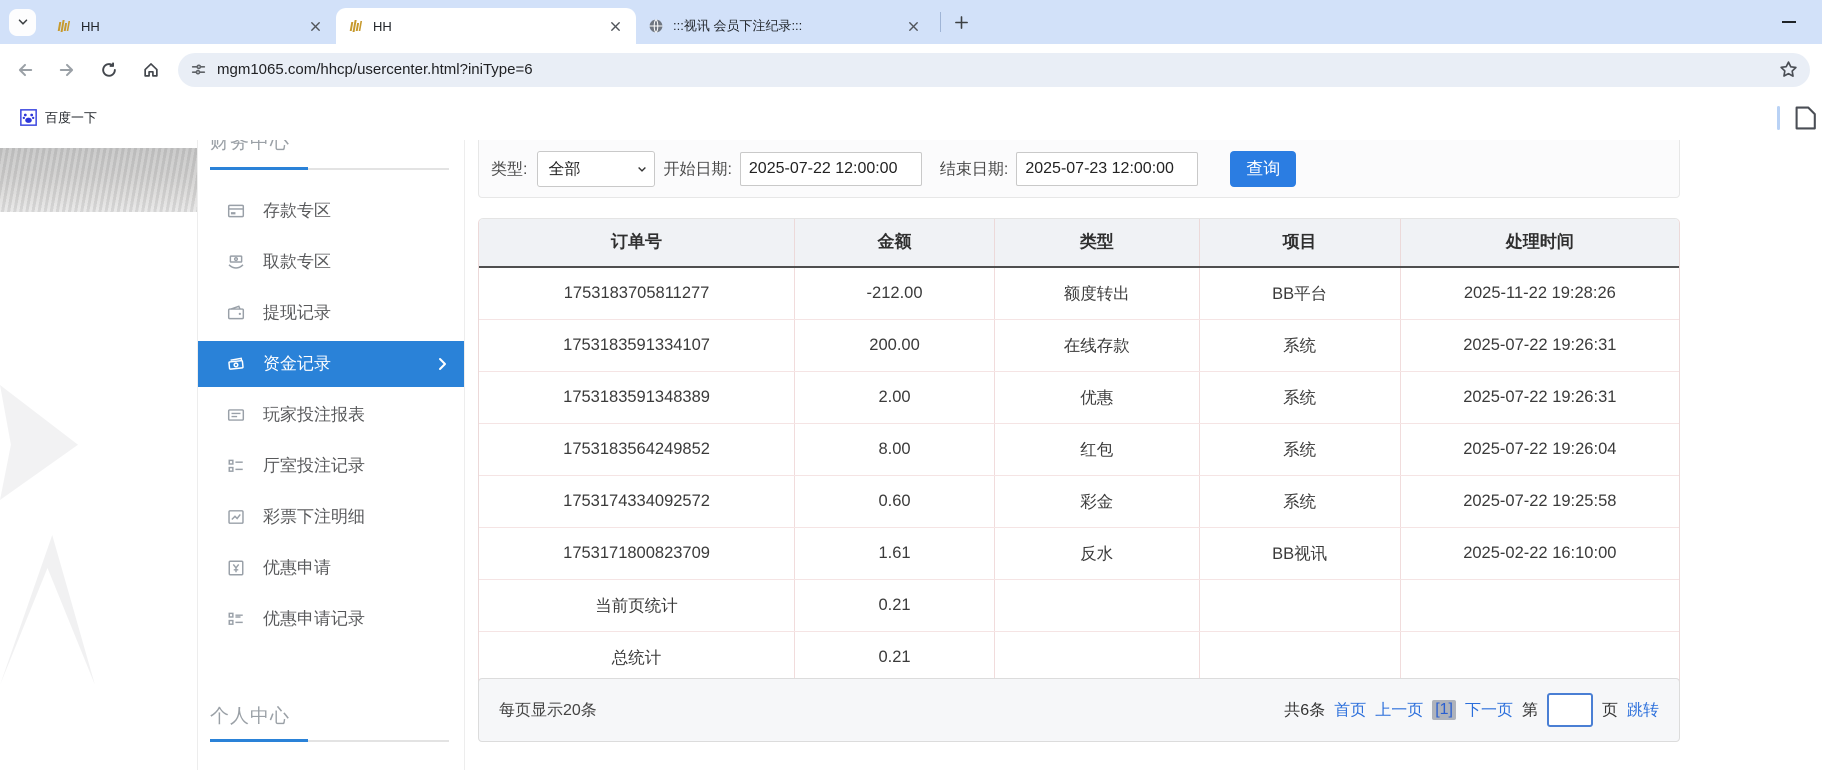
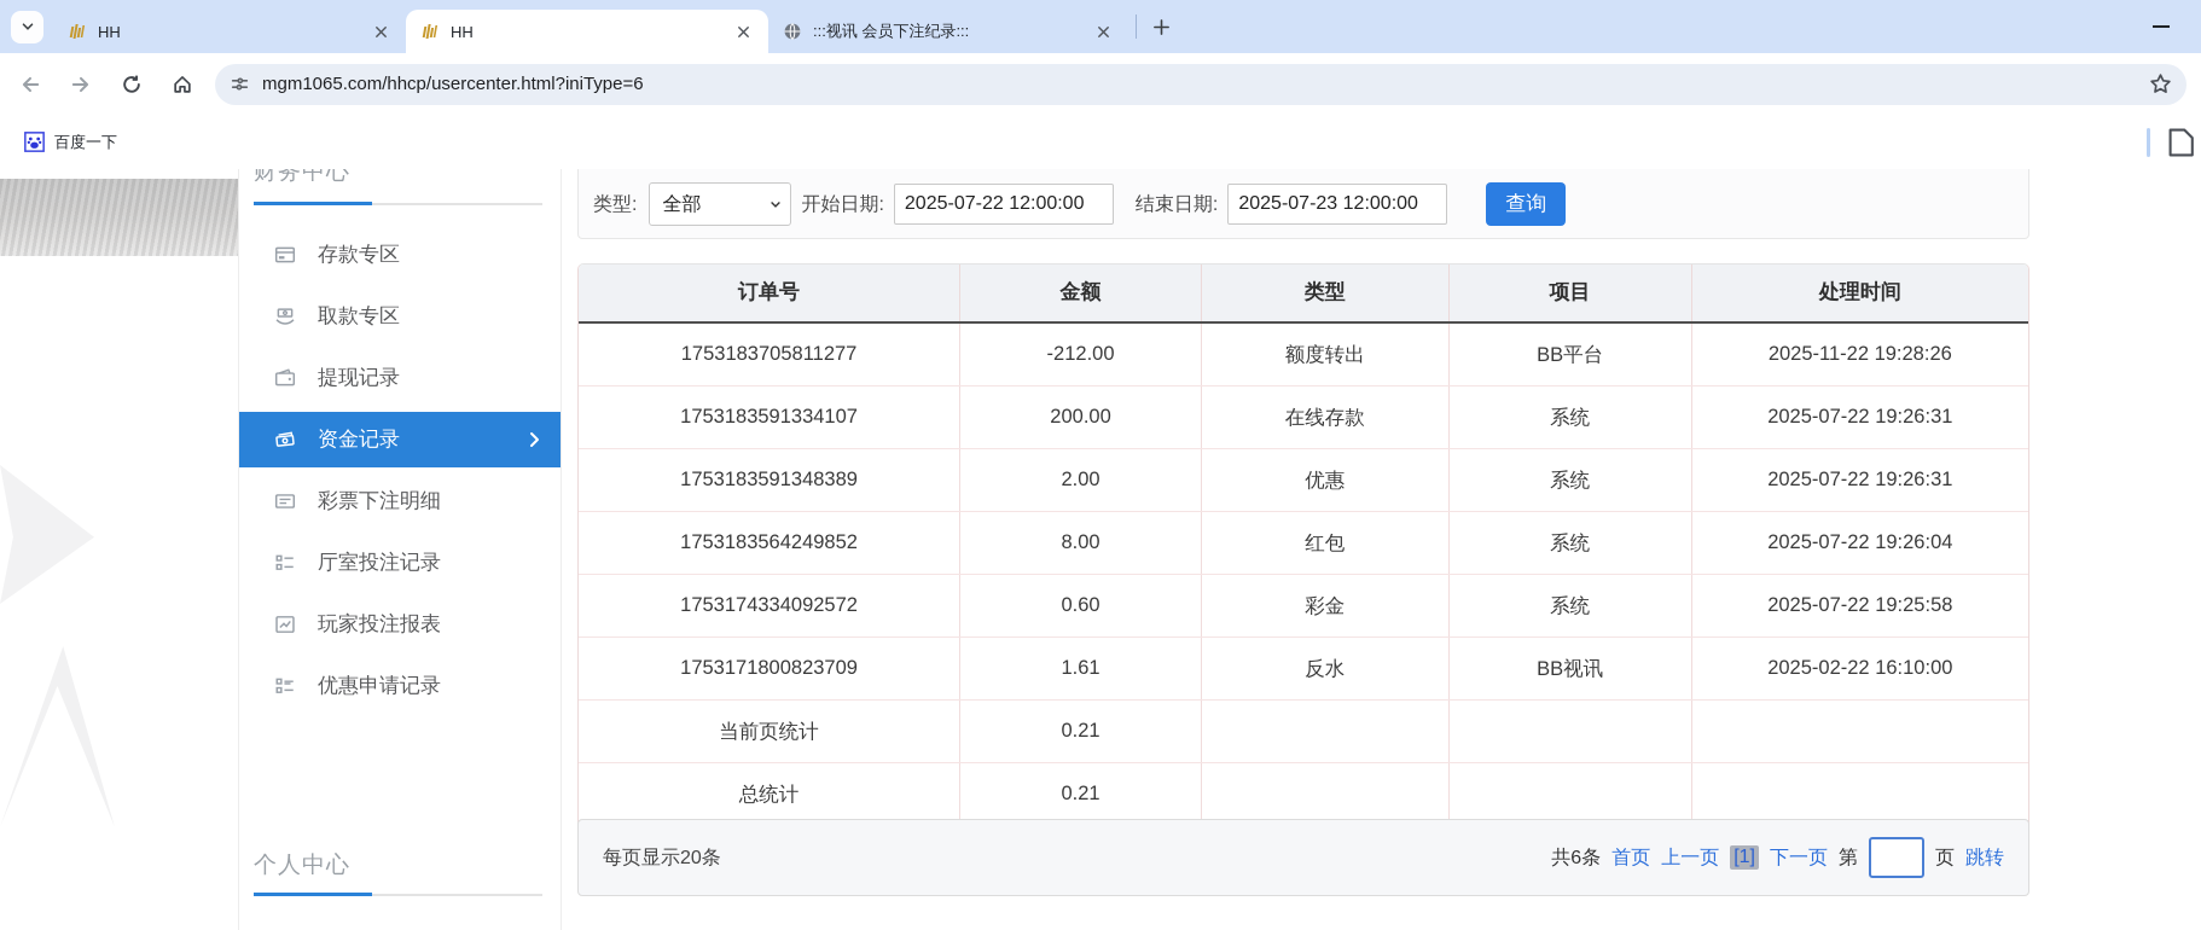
  HH
  HH
  :::视讯 会员下注纪录:::
  mgm1065.com/hhcp/usercenter.html?iniType=6
  百度一下
  财务中心
  存款专区
  取款专区
  提现记录
  资金记录
- 玩家投注报表
+ 彩票下注明细
  厅室投注记录
- 彩票下注明细
+ 玩家投注报表
- 优惠申请
  优惠申请记录
  个人中心
  类型:
  全部
  开始日期:
  2025-07-22 12:00:00
  结束日期:
  2025-07-23 12:00:00
  查询
  订单号	金额	类型	项目	处理时间
  1753183705811277	-212.00	额度转出	BB平台	2025-11-22 19:28:26
  1753183591334107	200.00	在线存款	系统	2025-07-22 19:26:31
  1753183591348389	2.00	优惠	系统	2025-07-22 19:26:31
  1753183564249852	8.00	红包	系统	2025-07-22 19:26:04
  1753174334092572	0.60	彩金	系统	2025-07-22 19:25:58
  1753171800823709	1.61	反水	BB视讯	2025-02-22 16:10:00
  当前页统计	0.21
  总统计	0.21
  每页显示20条
  共6条
  首页
  上一页
  [1]
  下一页
  第
  页
  跳转
